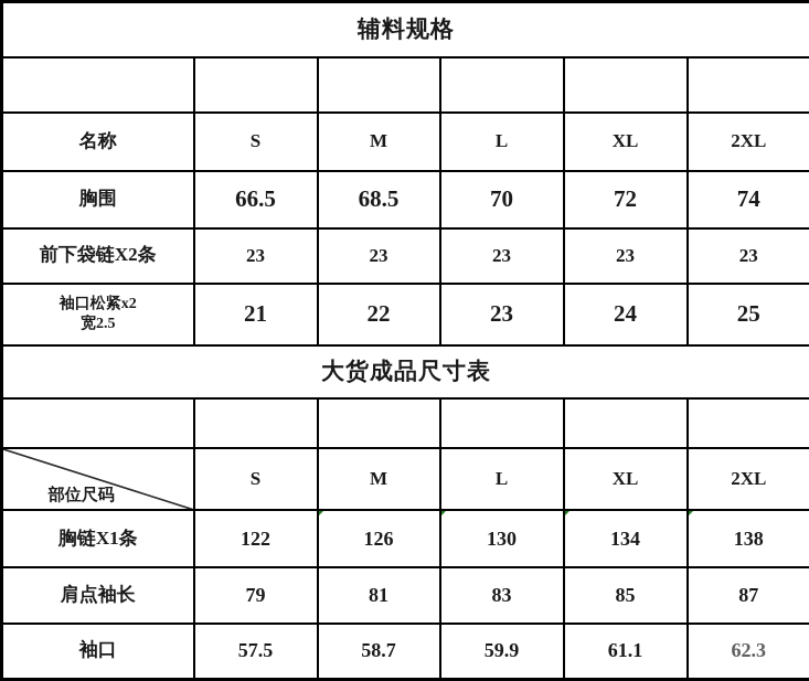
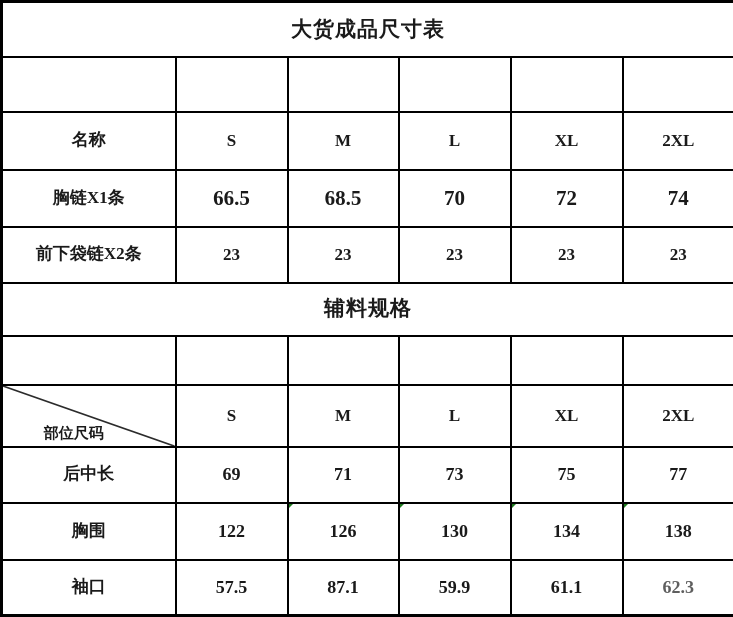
- 辅料规格
+ 大货成品尺寸表
  名称	S	M	L	XL	2XL
- 胸围	66.5	68.5	70	72	74
+ 胸链X1条	66.5	68.5	70	72	74
  前下袋链X2条	23	23	23	23	23
- 袖口松紧x2 宽2.5	21	22	23	24	25
- 大货成品尺寸表
+ 辅料规格
  部位尺码	S	M	L	XL	2XL
+ 后中长	69	71	73	75	77
- 胸链X1条	122	126	130	134	138
+ 胸围	122	126	130	134	138
- 肩点袖长	79	81	83	85	87
- 袖口	57.5	58.7	59.9	61.1	62.3
+ 袖口	57.5	87.1	59.9	61.1	62.3
